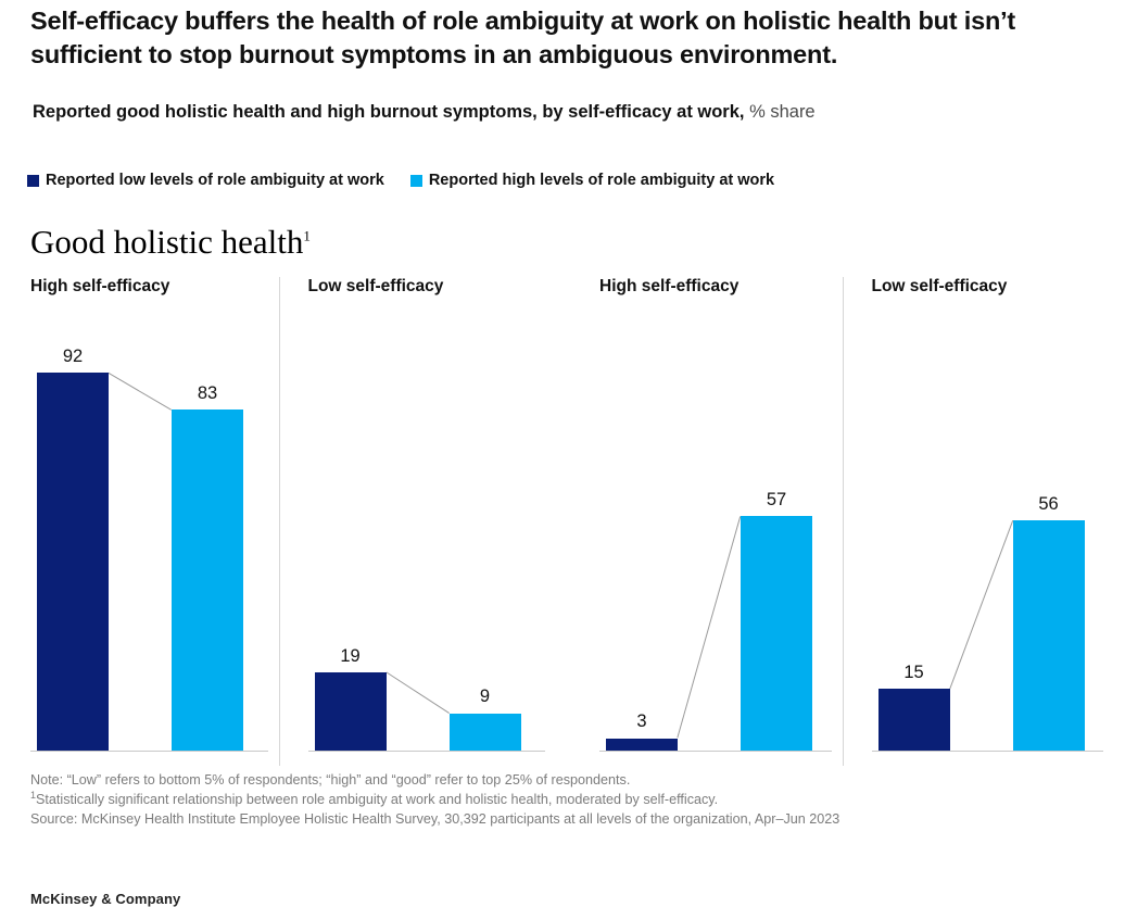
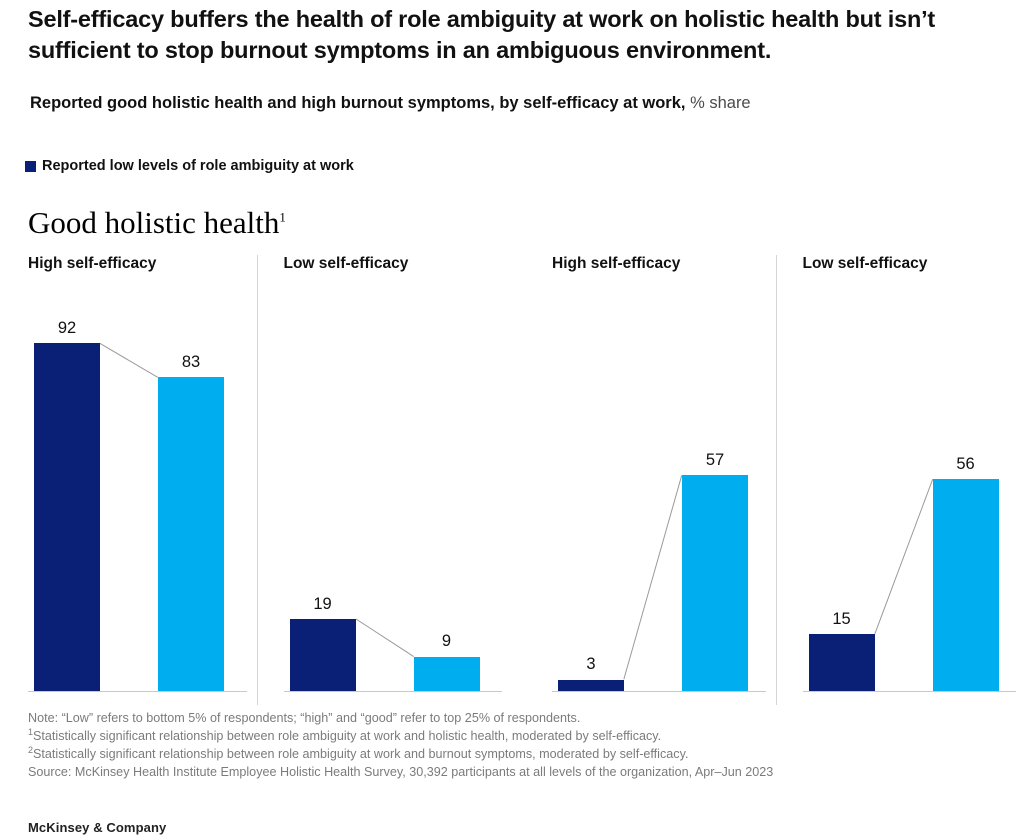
  Self-efficacy buffers the health of role ambiguity at work on holistic health but isn’t sufficient to stop burnout symptoms in an ambiguous environment.
  Reported good holistic health and high burnout symptoms, by self-efficacy at work, % share
  Reported low levels of role ambiguity at work
- Reported high levels of role ambiguity at work
  Good holistic health1
  High self-efficacy
  92
  83
  Low self-efficacy
  19
  9
  High self-efficacy
  3
  57
  Low self-efficacy
  15
  56
  Note: “Low” refers to bottom 5% of respondents; “high” and “good” refer to top 25% of respondents.
  1Statistically significant relationship between role ambiguity at work and holistic health, moderated by self-efficacy.
+ 2Statistically significant relationship between role ambiguity at work and burnout symptoms, moderated by self-efficacy.
  Source: McKinsey Health Institute Employee Holistic Health Survey, 30,392 participants at all levels of the organization, Apr–Jun 2023
  McKinsey & Company
